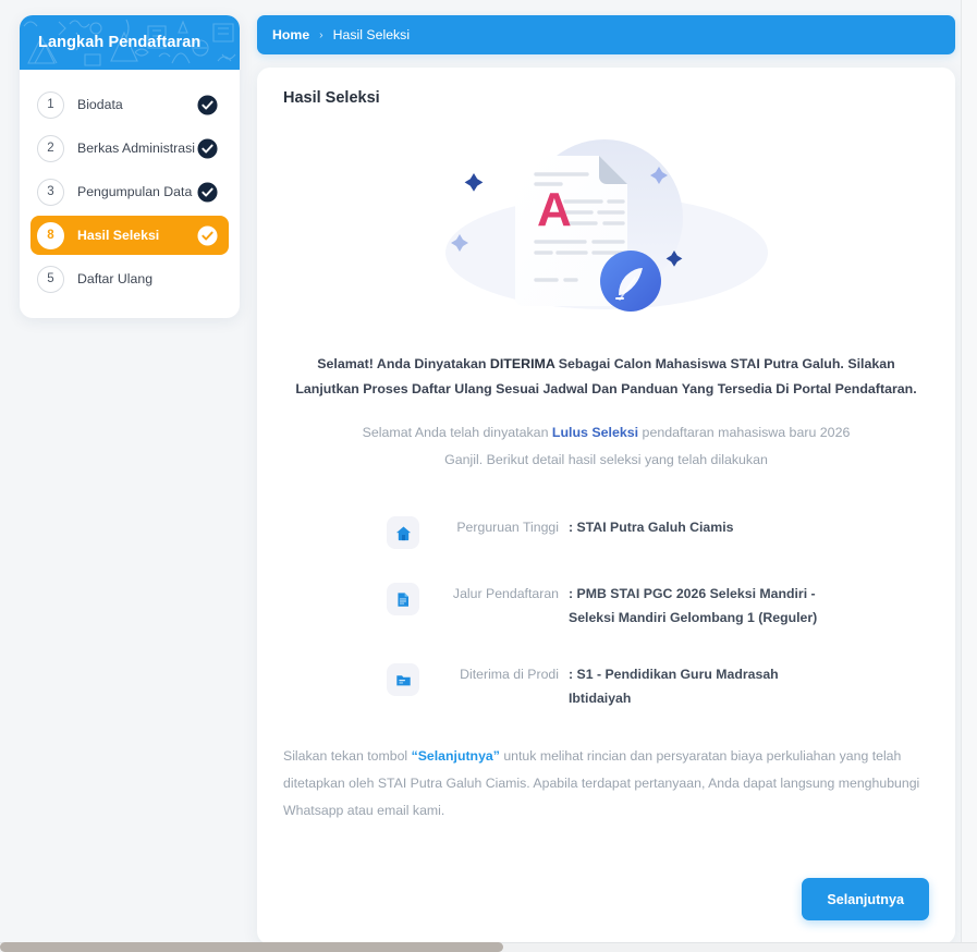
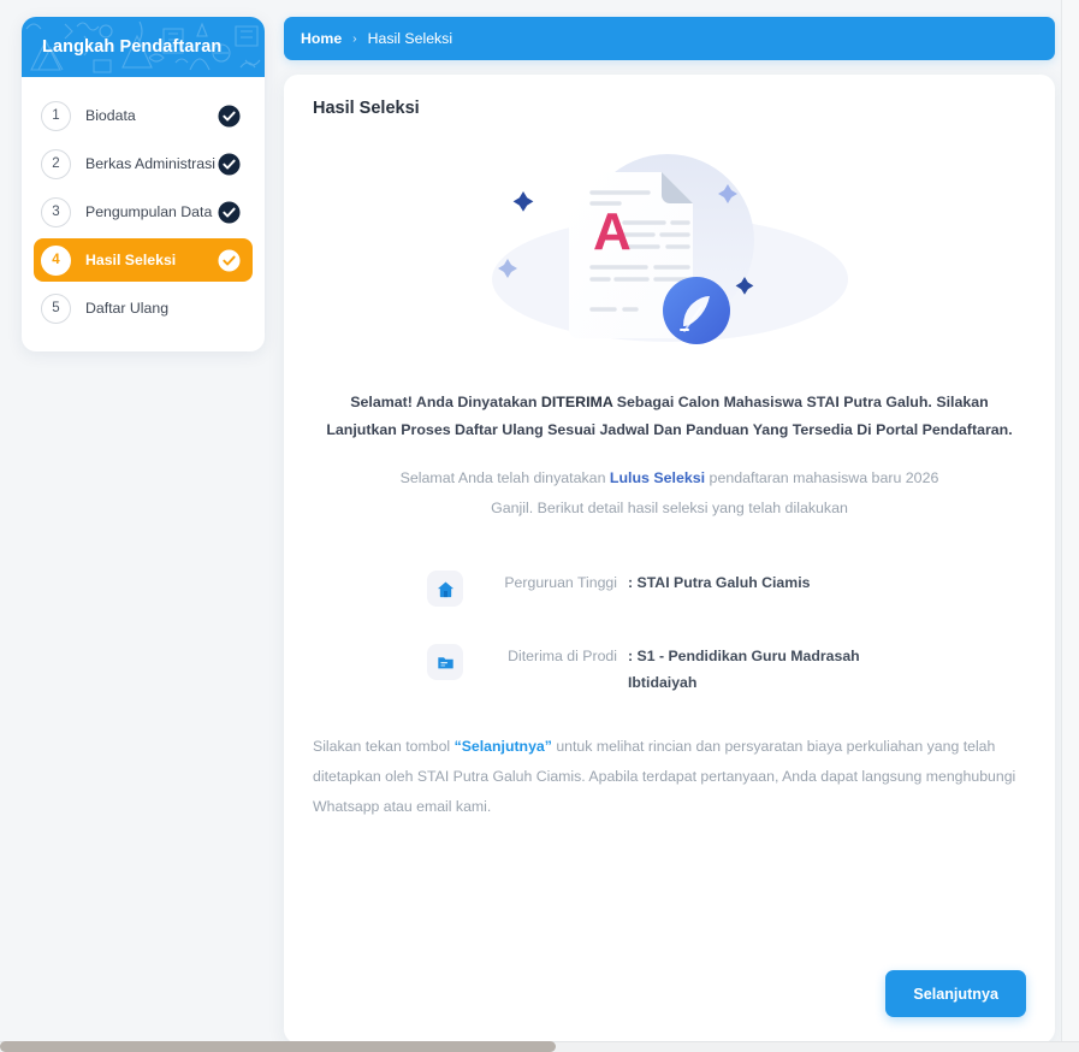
  Langkah Pendaftaran
  1
  Biodata
  2
  Berkas Administrasi
  3
  Pengumpulan Data
- 8
+ 4
  Hasil Seleksi
  5
  Daftar Ulang
  Home
  ›
  Hasil Seleksi
  Hasil Seleksi
  A
  Selamat! Anda Dinyatakan DITERIMA Sebagai Calon Mahasiswa STAI Putra Galuh. Silakan Lanjutkan Proses Daftar Ulang Sesuai Jadwal Dan Panduan Yang Tersedia Di Portal Pendaftaran.
  Selamat Anda telah dinyatakan Lulus Seleksi pendaftaran mahasiswa baru 2026 Ganjil. Berikut detail hasil seleksi yang telah dilakukan
  Perguruan Tinggi
  : STAI Putra Galuh Ciamis
- Jalur Pendaftaran
- : PMB STAI PGC 2026 Seleksi Mandiri - Seleksi Mandiri Gelombang 1 (Reguler)
  Diterima di Prodi
  : S1 - Pendidikan Guru Madrasah Ibtidaiyah
  Silakan tekan tombol “Selanjutnya” untuk melihat rincian dan persyaratan biaya perkuliahan yang telah ditetapkan oleh STAI Putra Galuh Ciamis. Apabila terdapat pertanyaan, Anda dapat langsung menghubungi Whatsapp atau email kami.
  Selanjutnya
